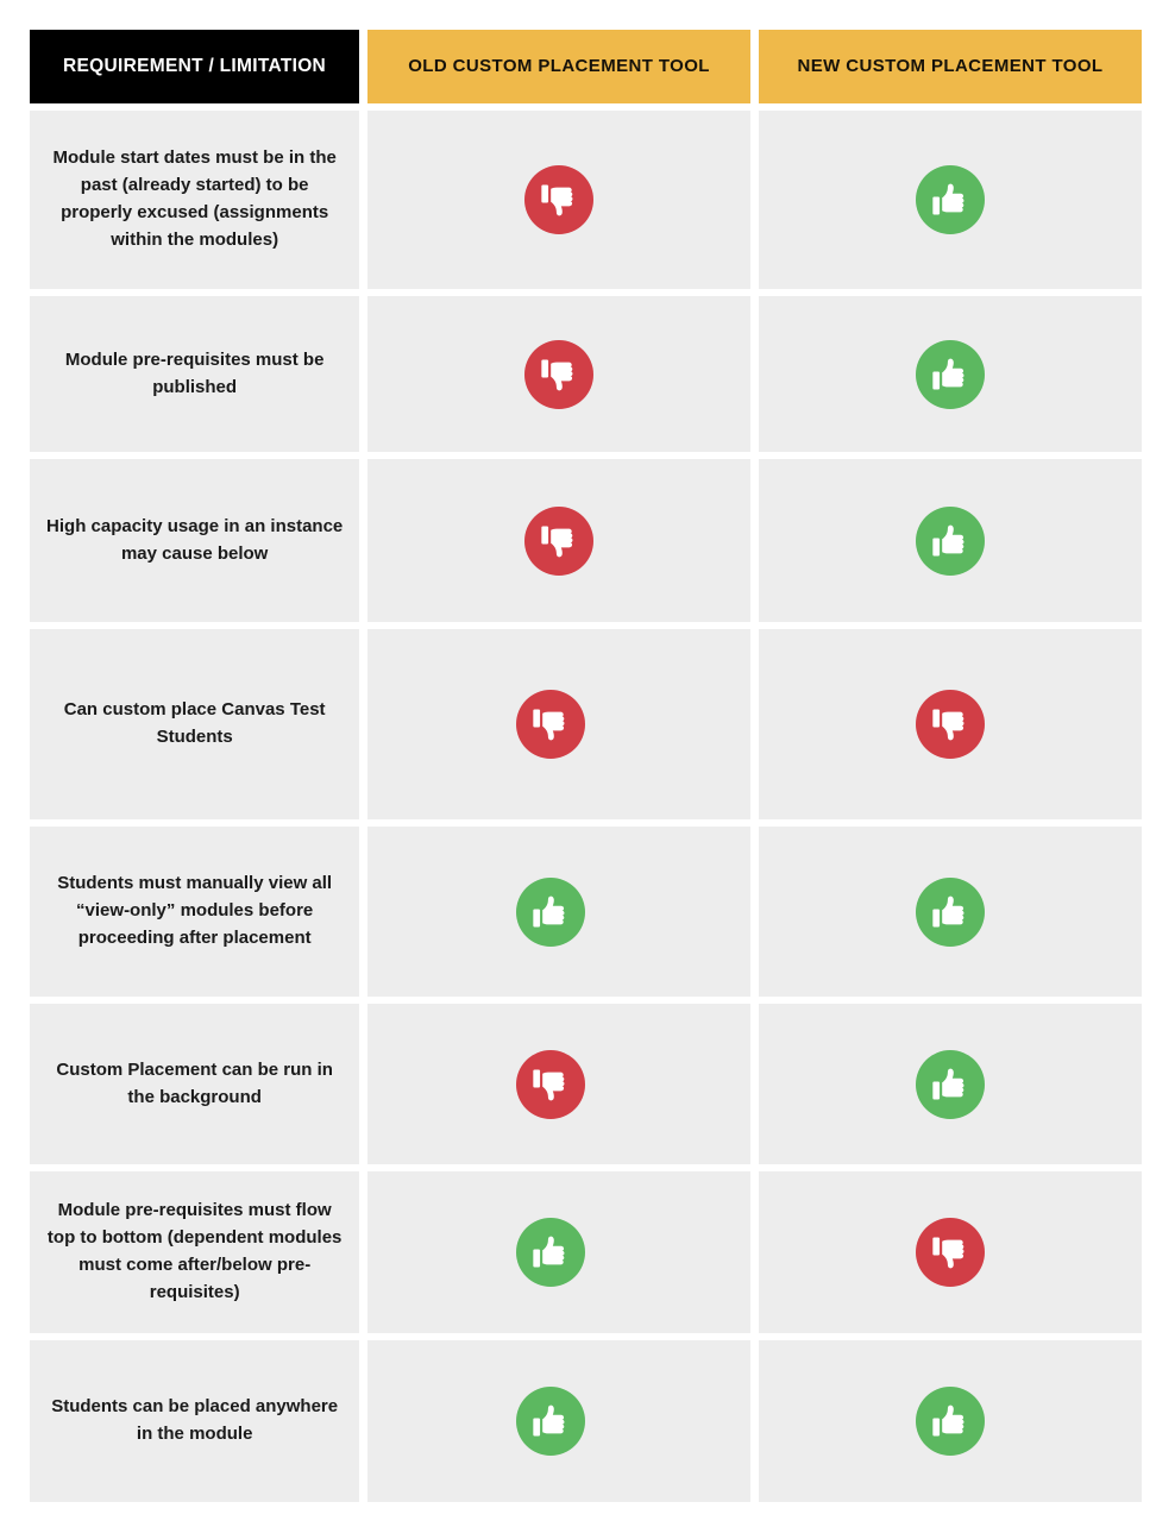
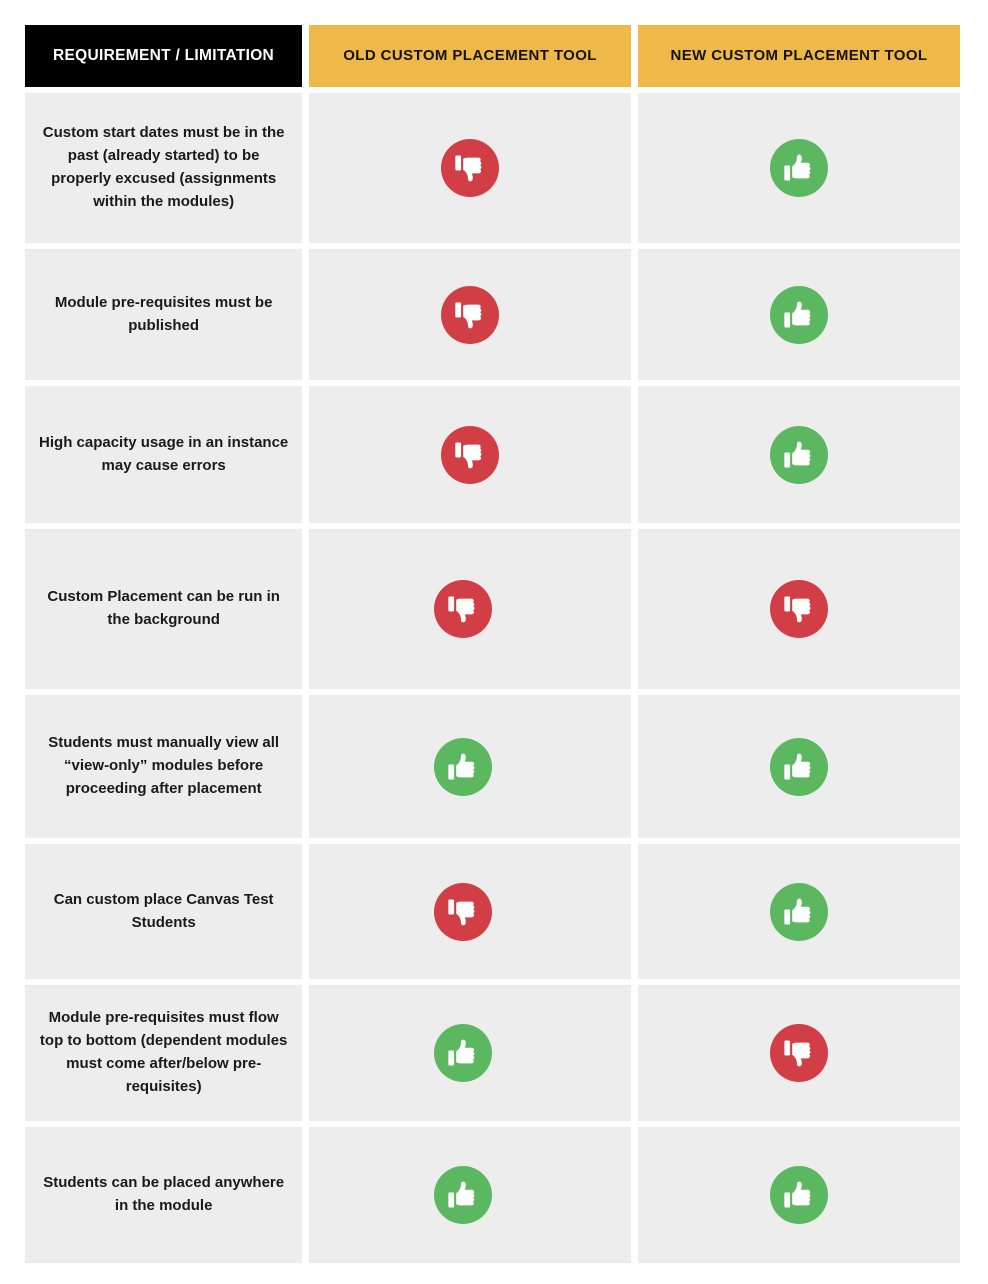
  REQUIREMENT / LIMITATION
  OLD CUSTOM PLACEMENT TOOL
  NEW CUSTOM PLACEMENT TOOL
- Module start dates must be in the past (already started) to be properly excused (assignments within the modules)
+ Custom start dates must be in the past (already started) to be properly excused (assignments within the modules)
  Module pre-requisites must be published
- High capacity usage in an instance may cause below
+ High capacity usage in an instance may cause errors
- Can custom place Canvas Test Students
+ Custom Placement can be run in the background
  Students must manually view all “view-only” modules before proceeding after placement
- Custom Placement can be run in the background
+ Can custom place Canvas Test Students
  Module pre-requisites must flow top to bottom (dependent modules must come after/below pre-requisites)
  Students can be placed anywhere in the module
